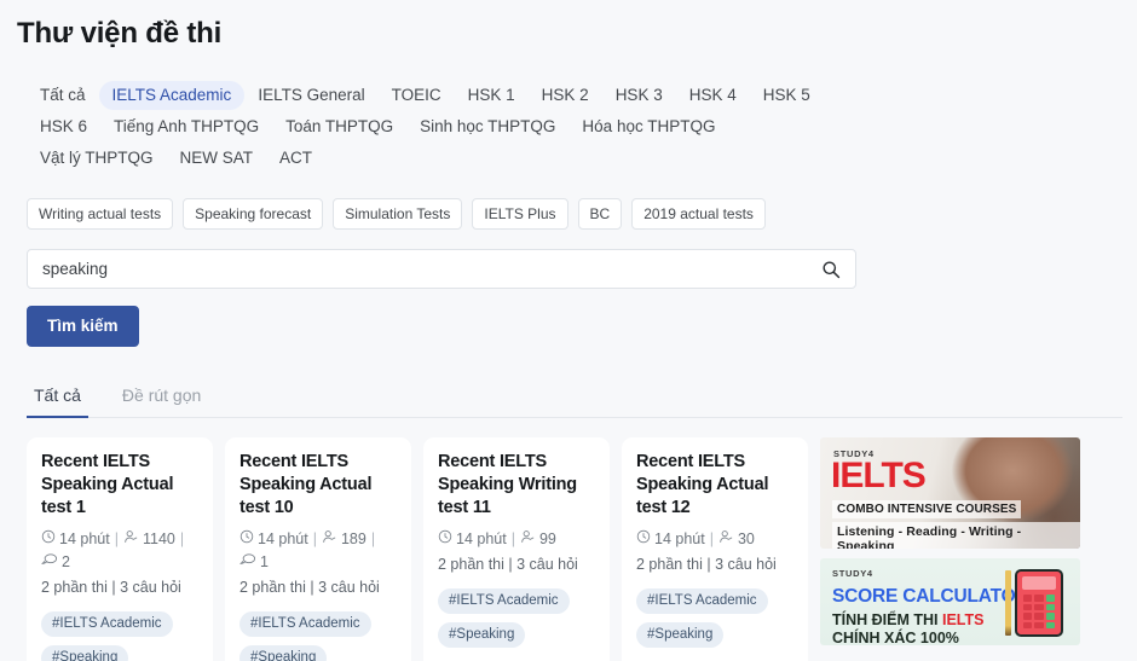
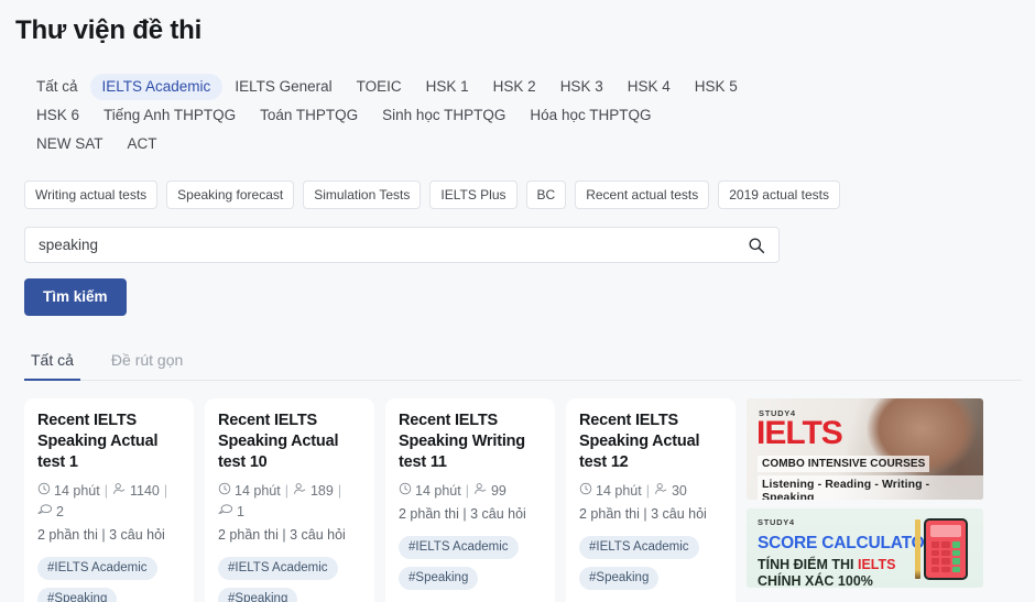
  Thư viện đề thi
  Tất cả
  IELTS Academic
  IELTS General
  TOEIC
  HSK 1
  HSK 2
  HSK 3
  HSK 4
  HSK 5
  HSK 6
  Tiếng Anh THPTQG
  Toán THPTQG
  Sinh học THPTQG
  Hóa học THPTQG
- Vật lý THPTQG
  NEW SAT
  ACT
  Writing actual tests
  Speaking forecast
  Simulation Tests
  IELTS Plus
  BC
+ Recent actual tests
  2019 actual tests
  speaking
  Tìm kiếm
  Tất cả
  Đề rút gọn
  Recent IELTS Speaking Actual test 1
  14 phút
  |
  1140
  |
  2
  2 phần thi | 3 câu hỏi
  #IELTS Academic
  #Speaking
  Recent IELTS Speaking Actual test 10
  14 phút
  |
  189
  |
  1
  2 phần thi | 3 câu hỏi
  #IELTS Academic
  #Speaking
  Recent IELTS Speaking Writing test 11
  14 phút
  |
  99
  2 phần thi | 3 câu hỏi
  #IELTS Academic
  #Speaking
  Recent IELTS Speaking Actual test 12
  14 phút
  |
  30
  2 phần thi | 3 câu hỏi
  #IELTS Academic
  #Speaking
  STUDY4
  IELTS
  COMBO INTENSIVE COURSES
  Listening - Reading - Writing - Speaking
  STUDY4
  SCORE CALCULAT
  TÍNH ĐIỂM THI IELTS
  CHÍNH XÁC 100%
